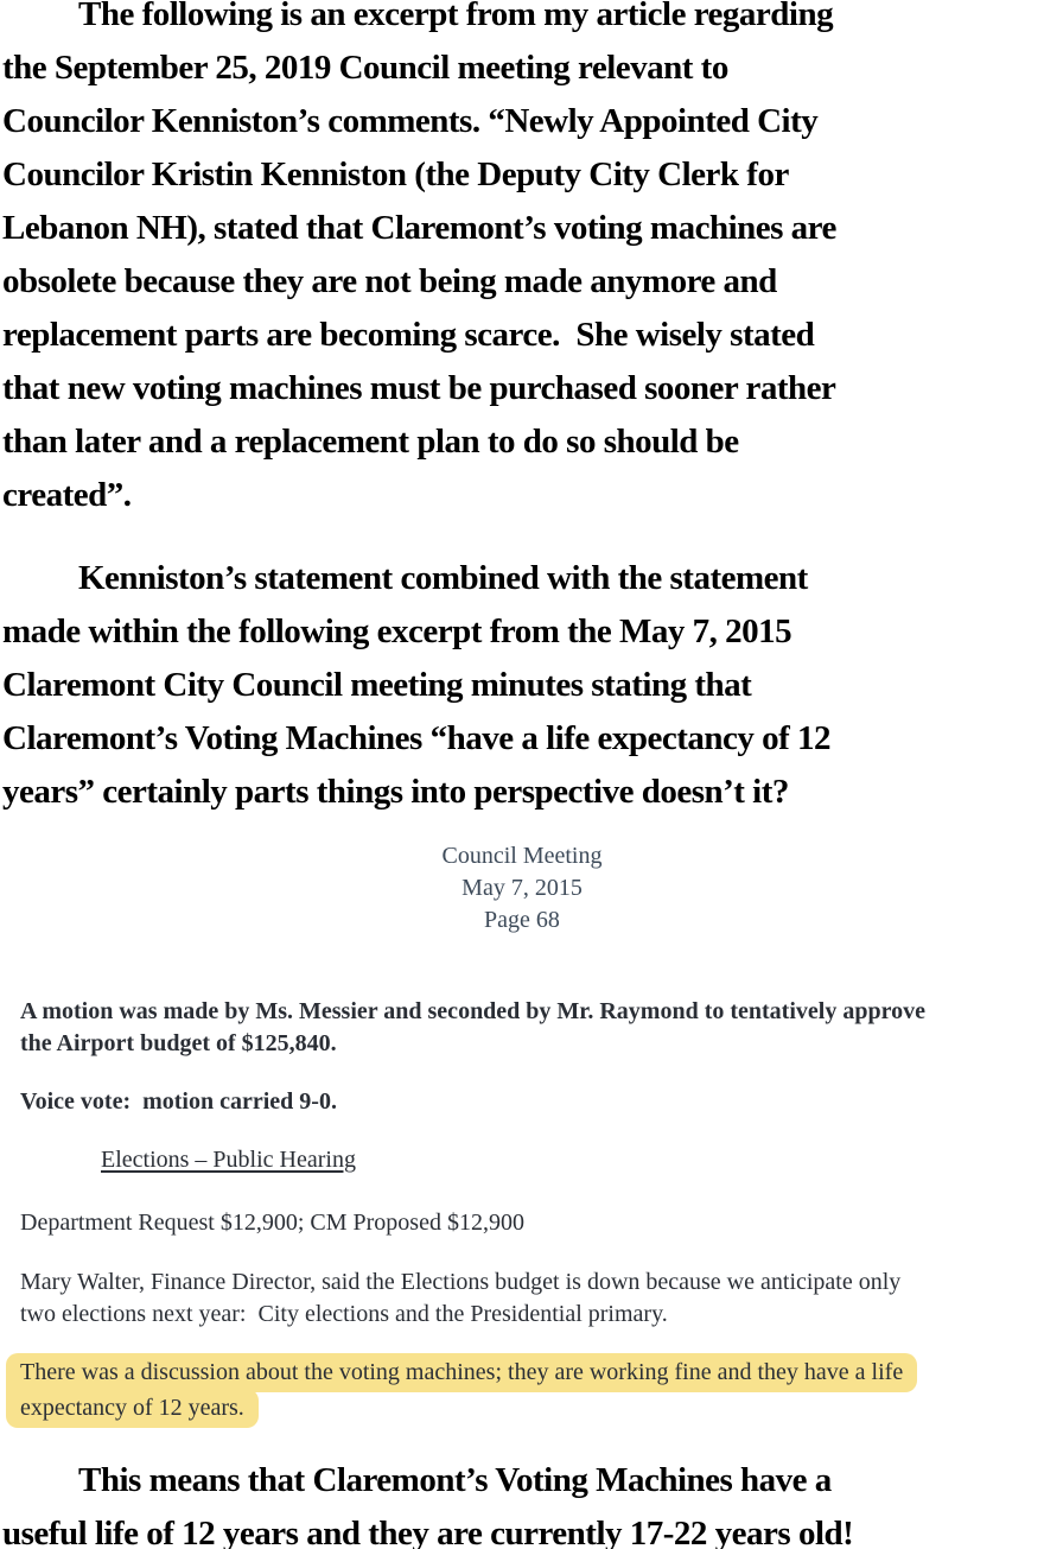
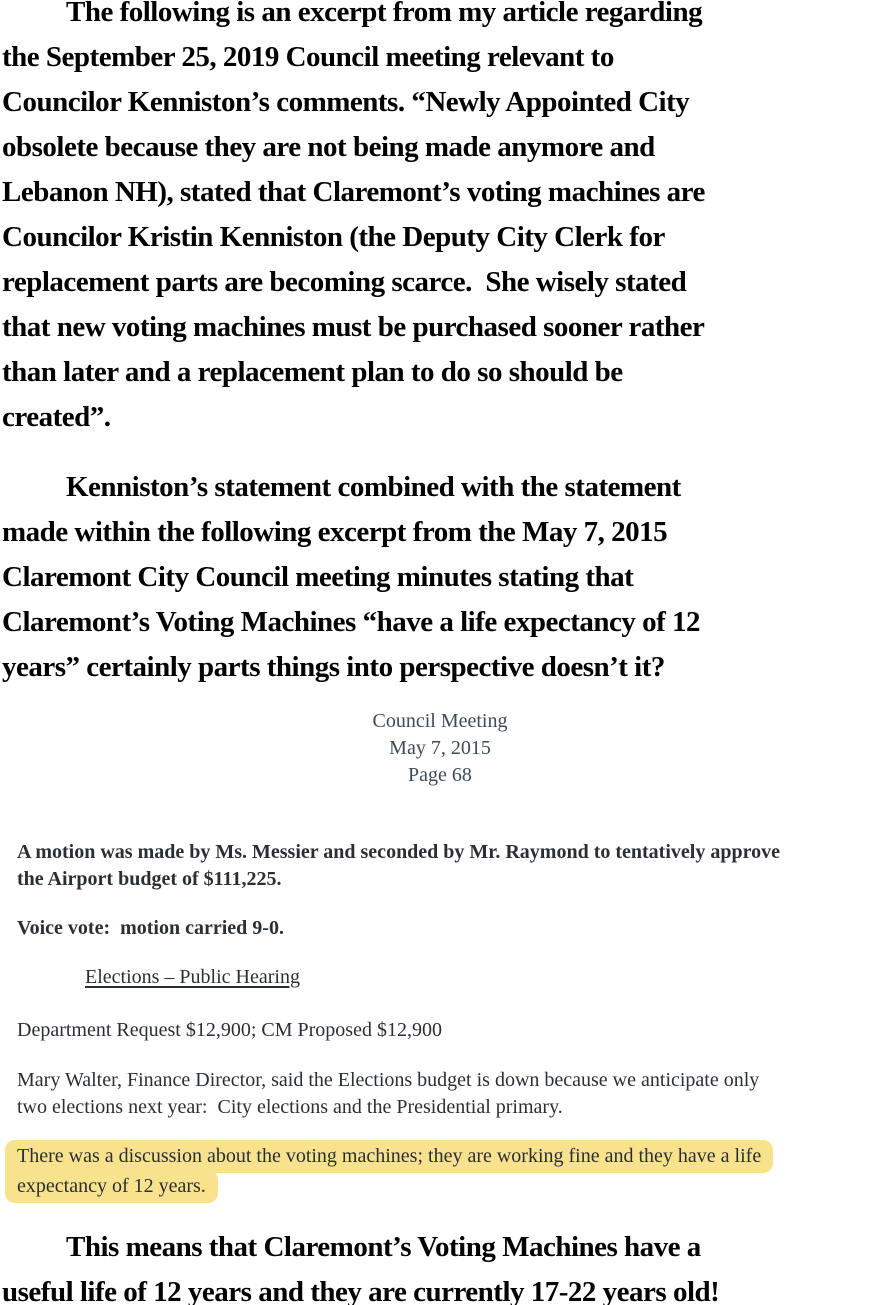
  The following is an excerpt from my article regarding
  the September 25, 2019 Council meeting relevant to
  Councilor Kenniston’s comments. “Newly Appointed City
- Councilor Kristin Kenniston (the Deputy City Clerk for
+ obsolete because they are not being made anymore and
  Lebanon NH), stated that Claremont’s voting machines are
- obsolete because they are not being made anymore and
+ Councilor Kristin Kenniston (the Deputy City Clerk for
  replacement parts are becoming scarce. She wisely stated
  that new voting machines must be purchased sooner rather
  than later and a replacement plan to do so should be
  created”.
  Kenniston’s statement combined with the statement
  made within the following excerpt from the May 7, 2015
  Claremont City Council meeting minutes stating that
  Claremont’s Voting Machines “have a life expectancy of 12
  years” certainly parts things into perspective doesn’t it?
  Council Meeting
  May 7, 2015
  Page 68
  A motion was made by Ms. Messier and seconded by Mr. Raymond to tentatively approve
- the Airport budget of $125,840.
+ the Airport budget of $111,225.
  Voice vote: motion carried 9-0.
  Elections – Public Hearing
  Department Request $12,900; CM Proposed $12,900
  Mary Walter, Finance Director, said the Elections budget is down because we anticipate only
  two elections next year: City elections and the Presidential primary.
  There was a discussion about the voting machines; they are working fine and they have a life
  expectancy of 12 years.
  This means that Claremont’s Voting Machines have a
  useful life of 12 years and they are currently 17-22 years old!
